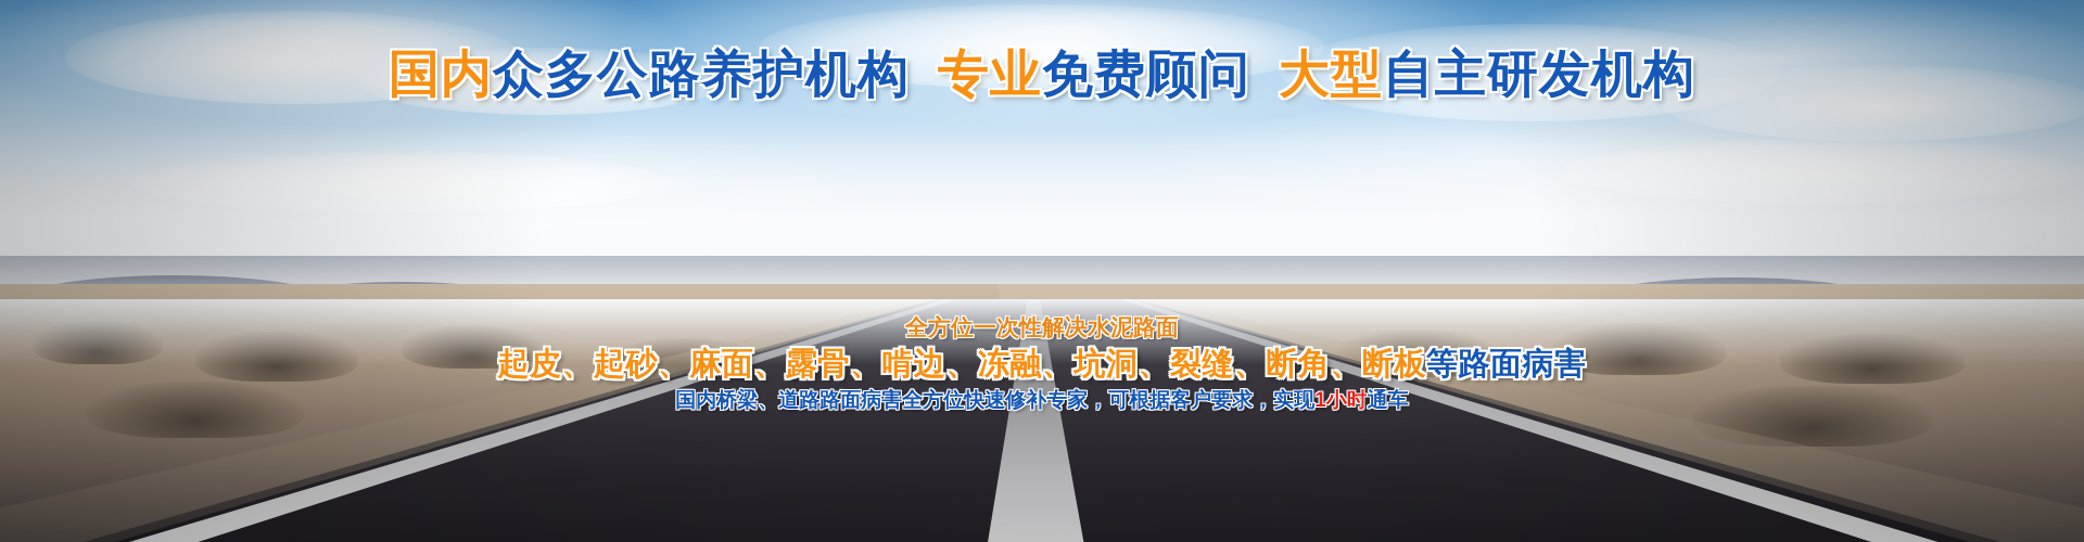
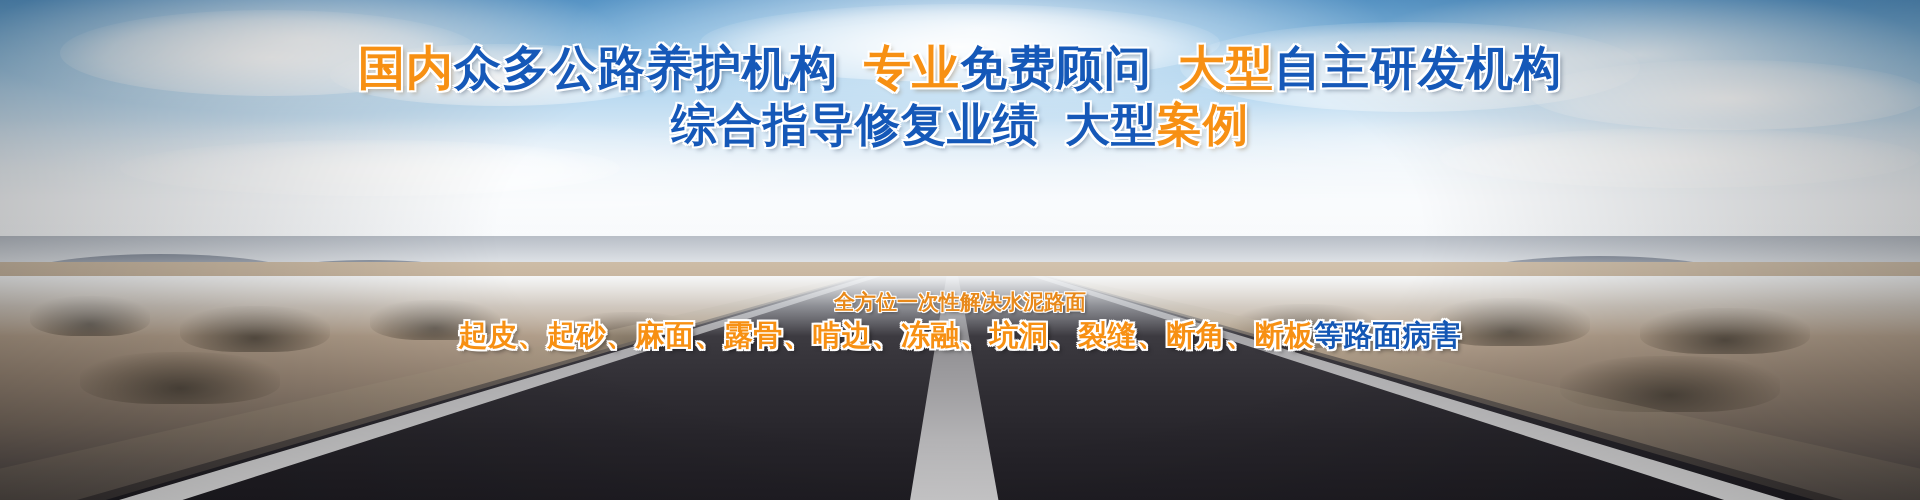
  国内众多公路养护机构 专业免费顾问 大型自主研发机构
+ 综合指导修复业绩 大型案例
  全方位一次性解决水泥路面
  起皮、起砂、麻面、露骨、啃边、冻融、坑洞、裂缝、断角、断板等路面病害
- 国内桥梁、道路路面病害全方位快速修补专家，可根据客户要求，实现1小时通车
